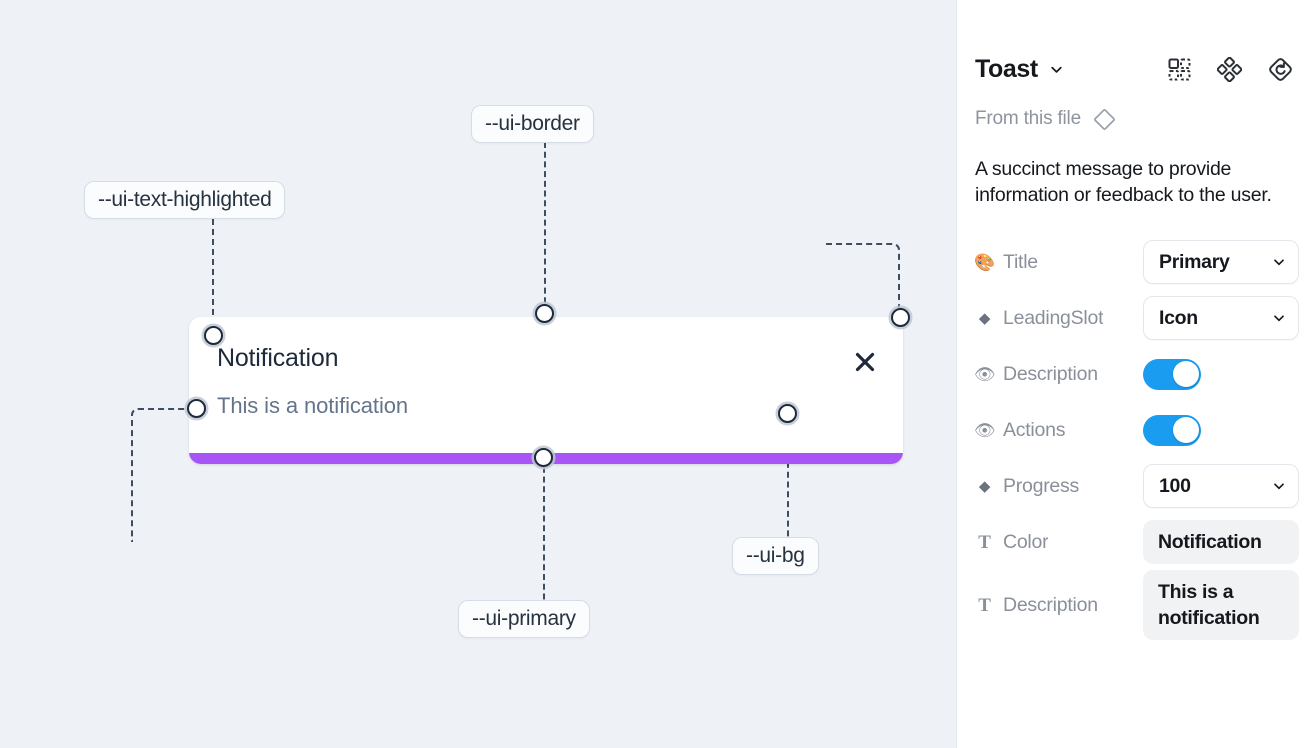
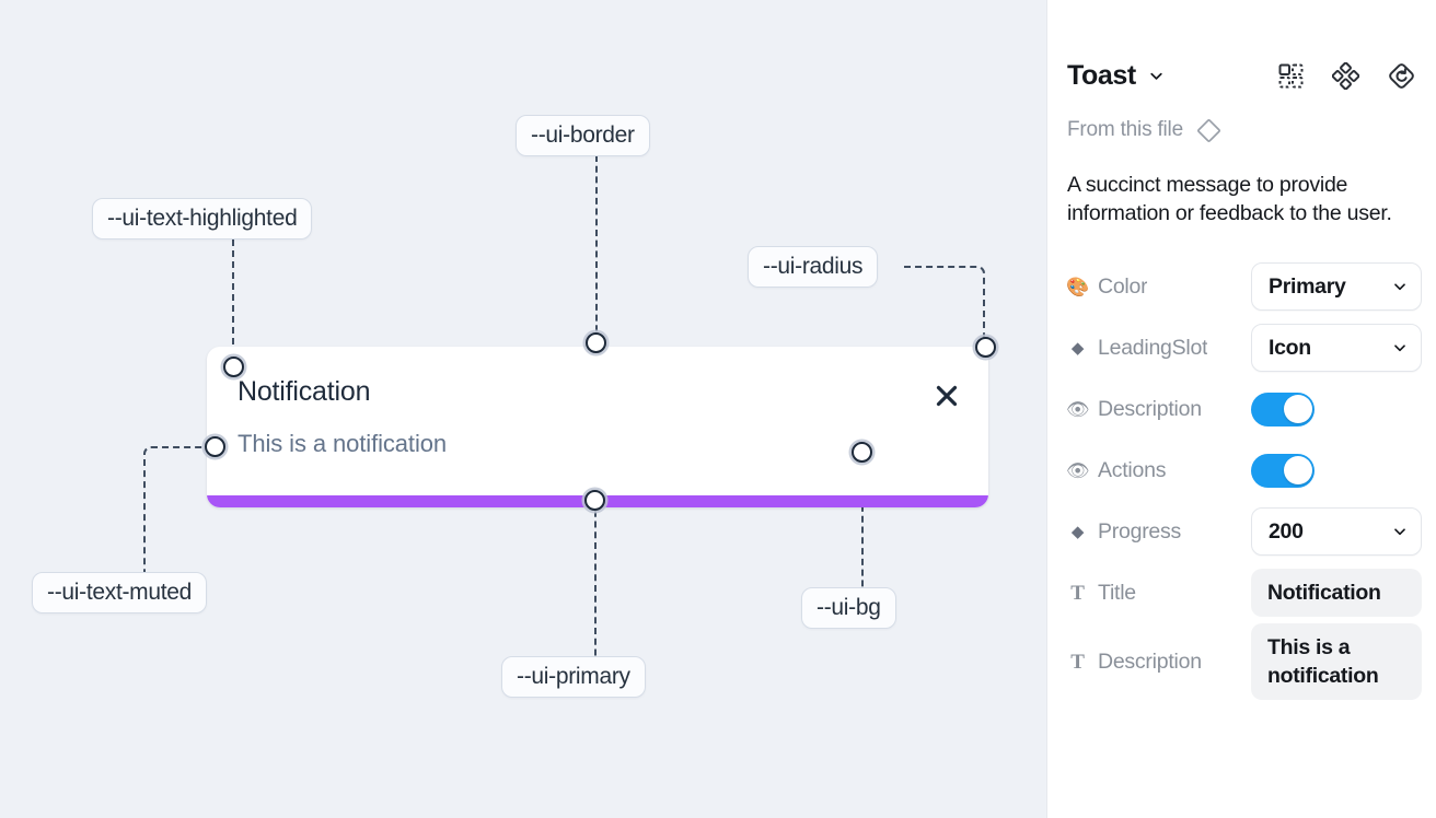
  Notification
  This is a notification
  --ui-text-highlighted
  --ui-border
+ --ui-radius
+ --ui-text-muted
  --ui-primary
  --ui-bg
  Toast
  From this file
  A succinct message to provide information or feedback to the user.
  🎨
- Title
+ Color
  Primary
  ◆
  LeadingSlot
  Icon
  👁
  Description
  👁
  Actions
  ◆
  Progress
- 100
+ 200
  T
- Color
+ Title
  Notification
  T
  Description
  This is a notification
